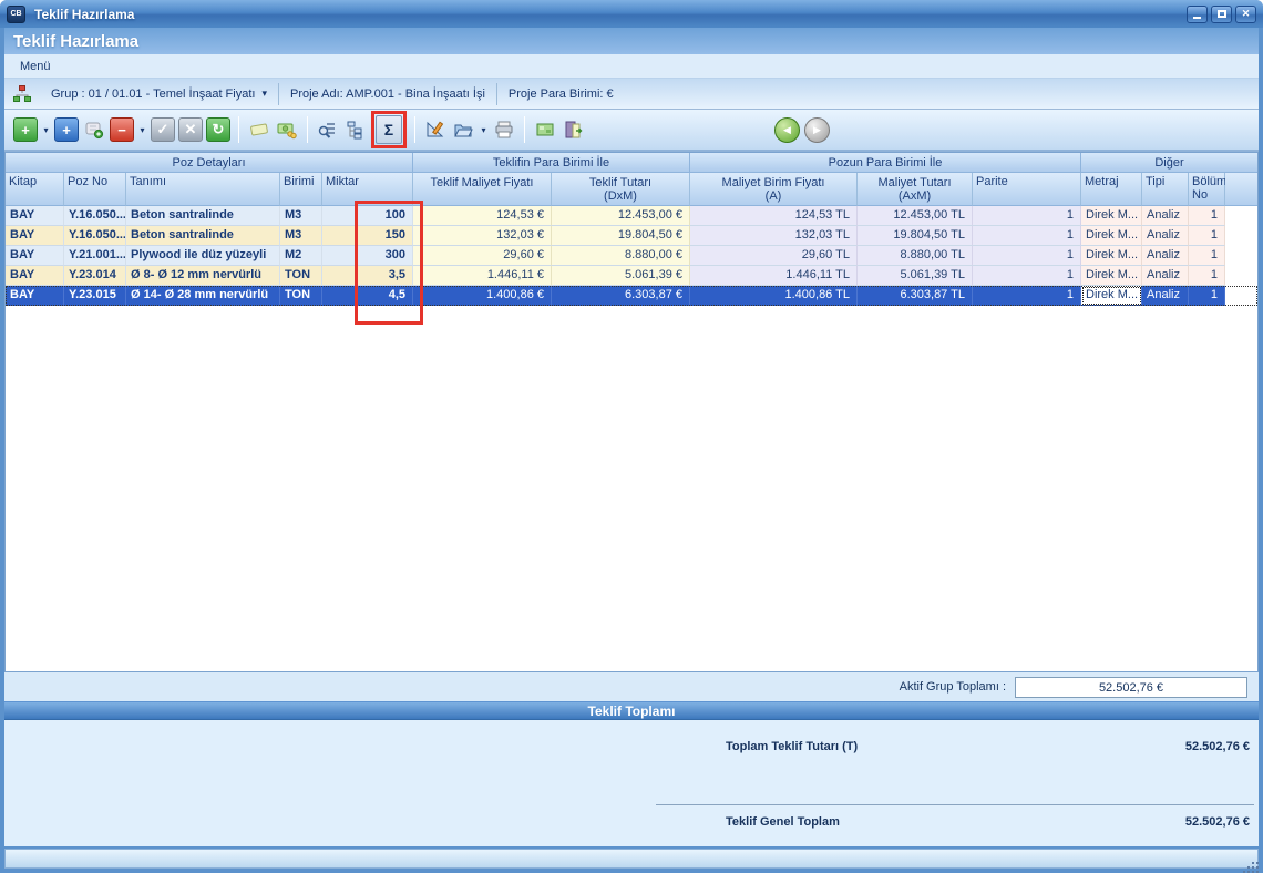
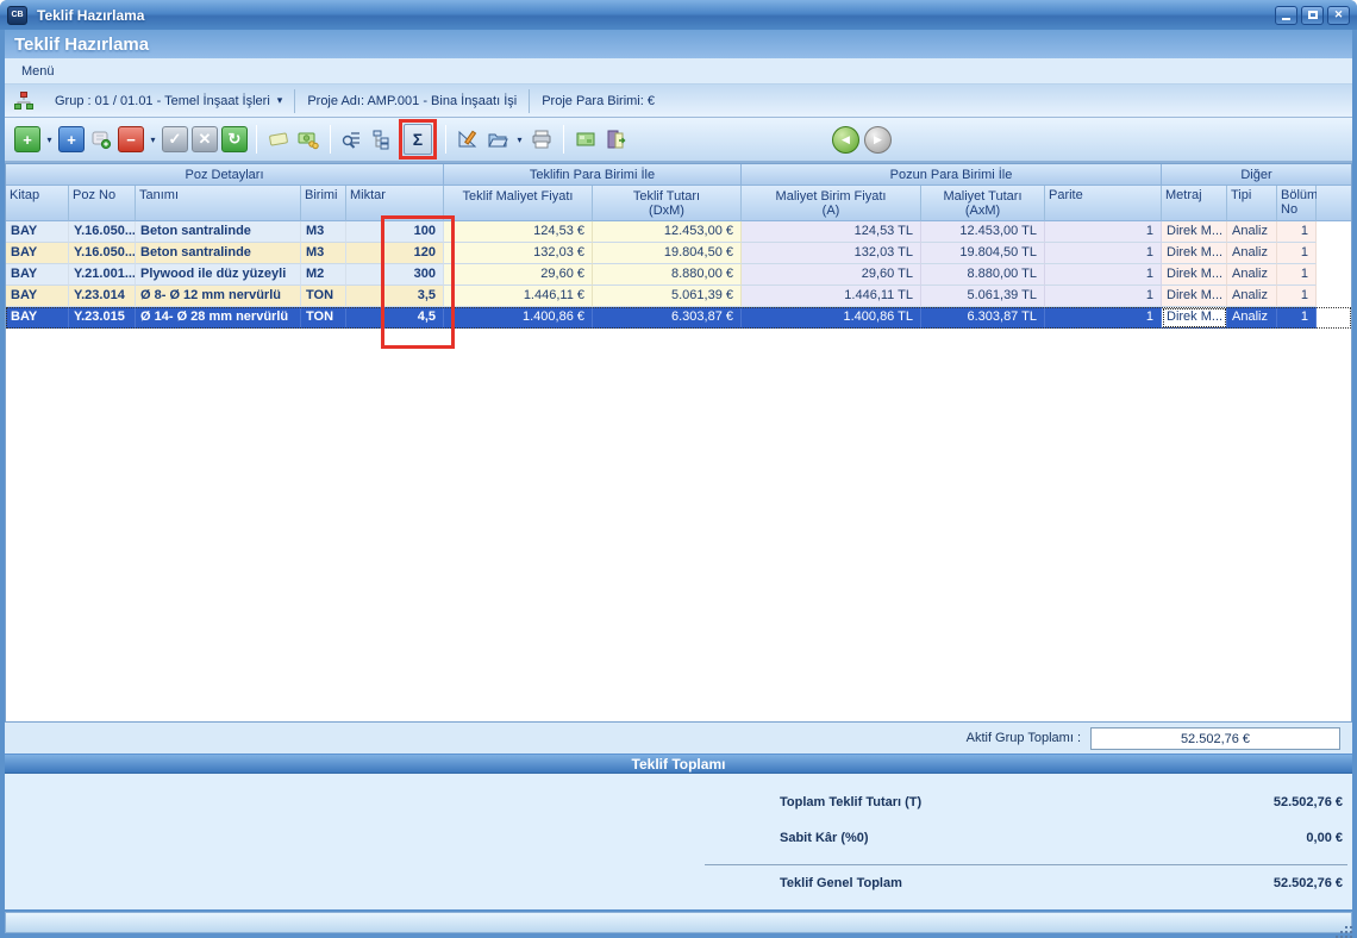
  Teklif Hazırlama
  ✕
  Teklif Hazırlama
  Menü
- Grup : 01 / 01.01 - Temel İnşaat Fiyatı
+ Grup : 01 / 01.01 - Temel İnşaat İşleri
  ▾
  Proje Adı: AMP.001 - Bina İnşaatı İşi
  Proje Para Birimi: €
  +
  ▾
  +
  −
  ▾
  ✓
  ✕
  ↻
  Σ
  ▾
  ◀
  ▶
  Poz Detayları
  Teklifin Para Birimi İle
  Pozun Para Birimi İle
  Diğer
  Kitap
  Poz No
  Tanımı
  Birimi
  Miktar
  Teklif Maliyet Fiyatı
  Teklif Tutarı
  (DxM)
  Maliyet Birim Fiyatı
  (A)
  Maliyet Tutarı
  (AxM)
  Parite
  Metraj
  Tipi
  Bölüm
  No
  BAY
  Y.16.050...
  Beton santralinde
  M3
  100
  124,53 €
  12.453,00 €
  124,53 TL
  12.453,00 TL
  1
  Direk M...
  Analiz
  1
  BAY
  Y.16.050...
  Beton santralinde
  M3
- 150
+ 120
  132,03 €
  19.804,50 €
  132,03 TL
  19.804,50 TL
  1
  Direk M...
  Analiz
  1
  BAY
  Y.21.001...
  Plywood ile düz yüzeyli
  M2
  300
  29,60 €
  8.880,00 €
  29,60 TL
  8.880,00 TL
  1
  Direk M...
  Analiz
  1
  BAY
  Y.23.014
  Ø 8- Ø 12 mm nervürlü
  TON
  3,5
  1.446,11 €
  5.061,39 €
  1.446,11 TL
  5.061,39 TL
  1
  Direk M...
  Analiz
  1
  BAY
  Y.23.015
  Ø 14- Ø 28 mm nervürlü
  TON
  4,5
  1.400,86 €
  6.303,87 €
  1.400,86 TL
  6.303,87 TL
  1
  Direk M...
  Analiz
  1
  Aktif Grup Toplamı :
  52.502,76 €
  Teklif Toplamı
  Toplam Teklif Tutarı (T)
  52.502,76 €
+ Sabit Kâr (%0)
+ 0,00 €
  Teklif Genel Toplam
  52.502,76 €
